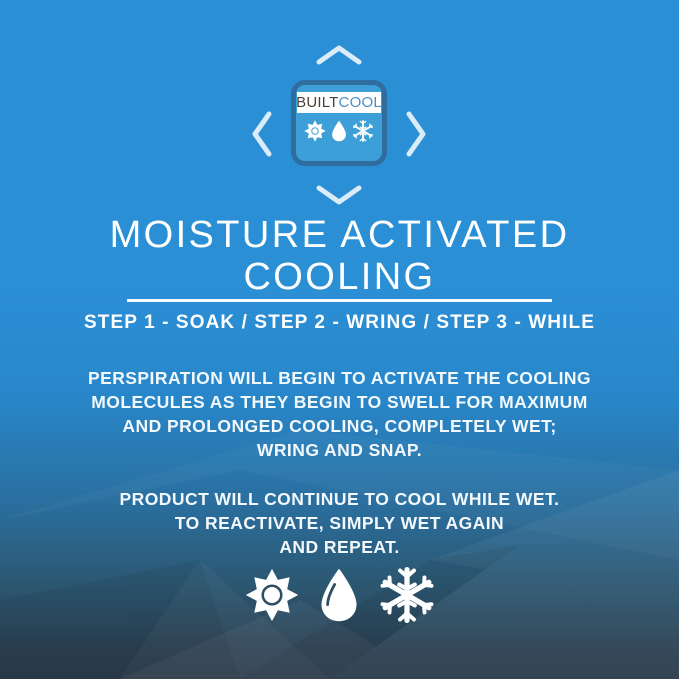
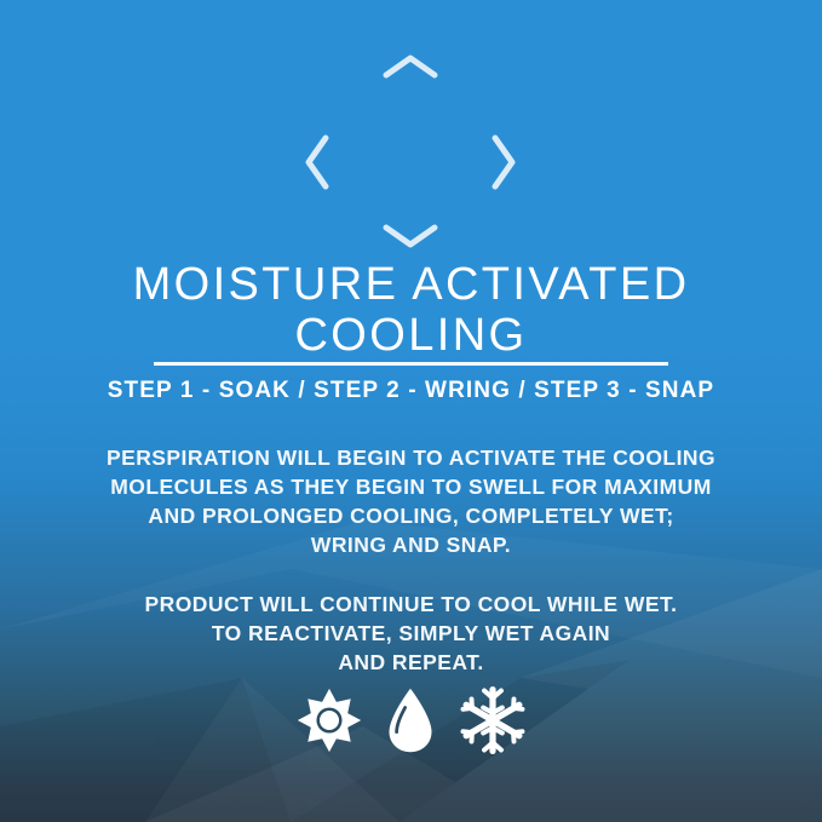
- BUILT
- COOL
  MOISTURE ACTIVATED
  COOLING
- STEP 1 - SOAK / STEP 2 - WRING / STEP 3 - WHILE
+ STEP 1 - SOAK / STEP 2 - WRING / STEP 3 - SNAP
  PERSPIRATION WILL BEGIN TO ACTIVATE THE COOLING
  MOLECULES AS THEY BEGIN TO SWELL FOR MAXIMUM
  AND PROLONGED COOLING, COMPLETELY WET;
  WRING AND SNAP.
  PRODUCT WILL CONTINUE TO COOL WHILE WET.
  TO REACTIVATE, SIMPLY WET AGAIN
  AND REPEAT.
